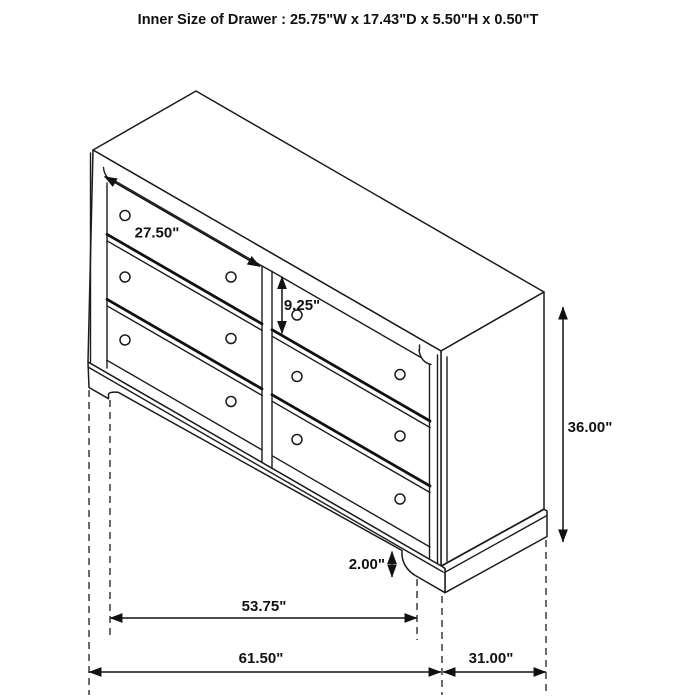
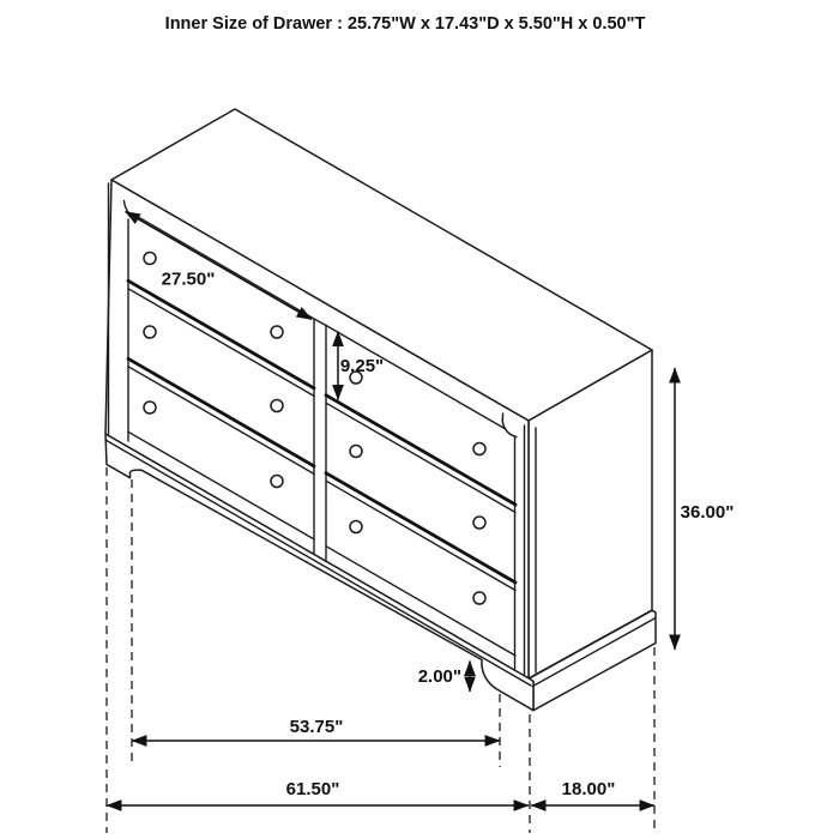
  Inner Size of Drawer : 25.75"W x 17.43"D x 5.50"H x 0.50"T
  27.50"
  9.25"
  36.00"
  2.00"
  53.75"
  61.50"
- 31.00"
+ 18.00"
